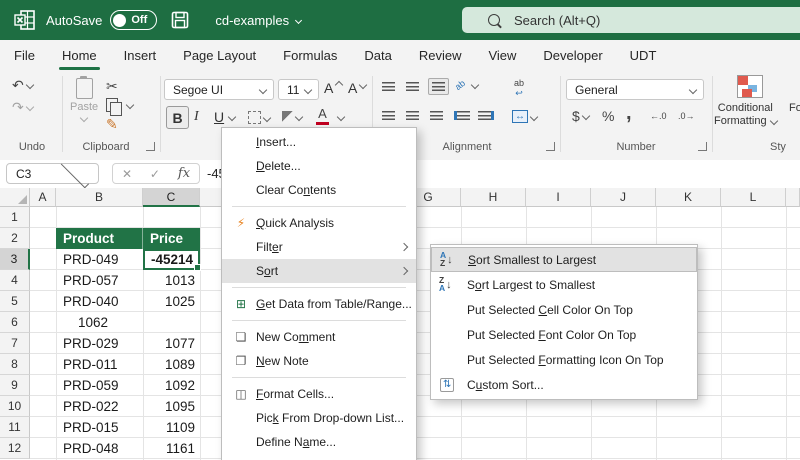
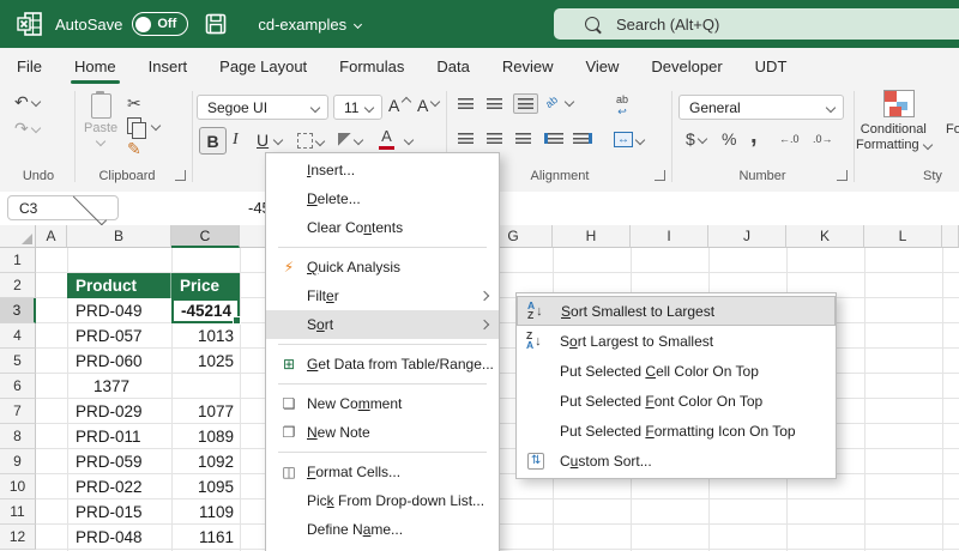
  AutoSave
  Off
  cd-examples
  Search (Alt+Q)
  File
  Home
  Insert
  Page Layout
  Formulas
  Data
  Review
  View
  Developer
  UDT
  ↶
  ↷
  Undo
  Paste
  ✂
  ✎
  Clipboard
  Segoe UI
  11
  A
  A
  B
  I
  U
  A
  ab
  ↩
  ↔
  Alignment
  General
  $
  %
  ,
  ←.0
  .0→
  Number
  Conditional
  Formatting
  Fo
  Sty
  C3
- ✕
- ✓
- fx
  A
  B
  C
  G
  H
  I
  J
  K
  L
  1
  2
  3
  4
  5
  6
  7
  8
  9
  10
  11
  12
  Product
  Price
  PRD-049
  -45214
  PRD-057
  1013
- PRD-040
+ PRD-060
  1025
- 1062
+ 1377
  PRD-029
  1077
  PRD-011
  1089
  PRD-059
  1092
  PRD-022
  1095
  PRD-015
  1109
  PRD-048
  1161
  Insert...
  Delete...
  Clear Contents
  ⚡
  Quick Analysis
  Filter
  Sort
  ⊞
  Get Data from Table/Range...
  ❏
  New Comment
  ❐
  New Note
  ◫
  Format Cells...
  Pick From Drop-down List...
  Define Name...
  A
  Z
  ↓
  Sort Smallest to Largest
  Z
  A
  ↓
  Sort Largest to Smallest
  Put Selected Cell Color On Top
  Put Selected Font Color On Top
  Put Selected Formatting Icon On Top
  ⇅
  Custom Sort...
